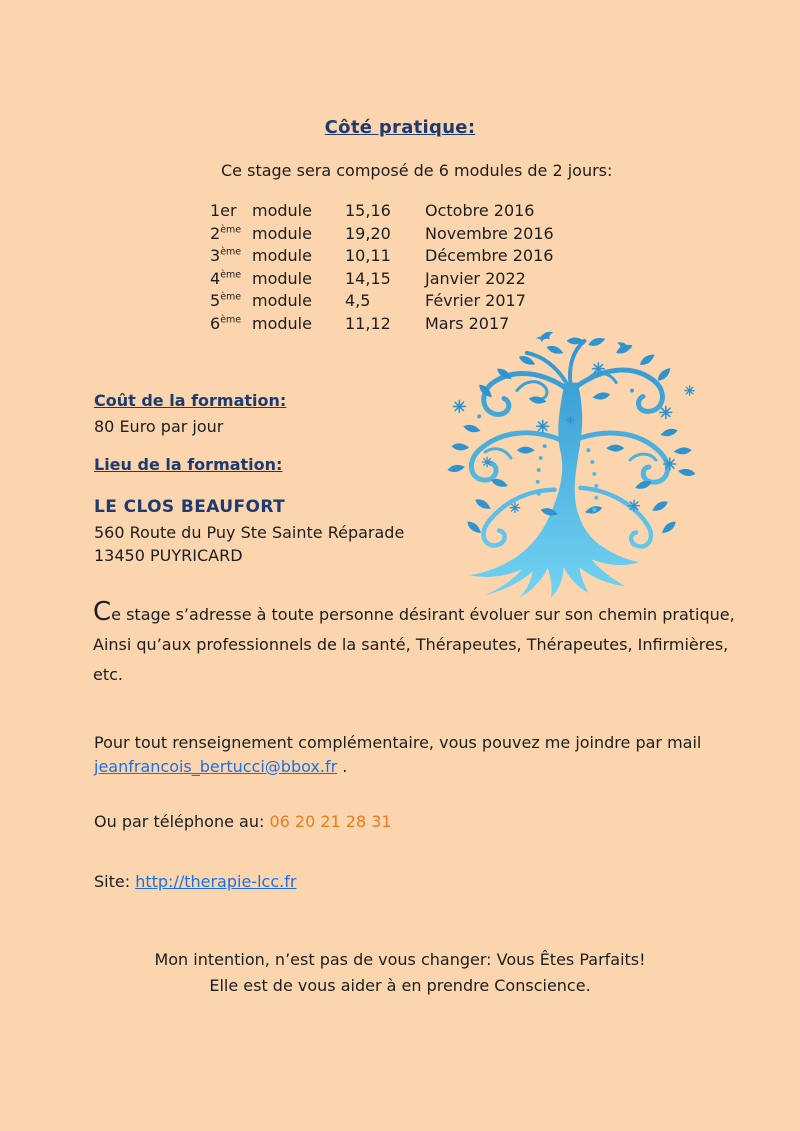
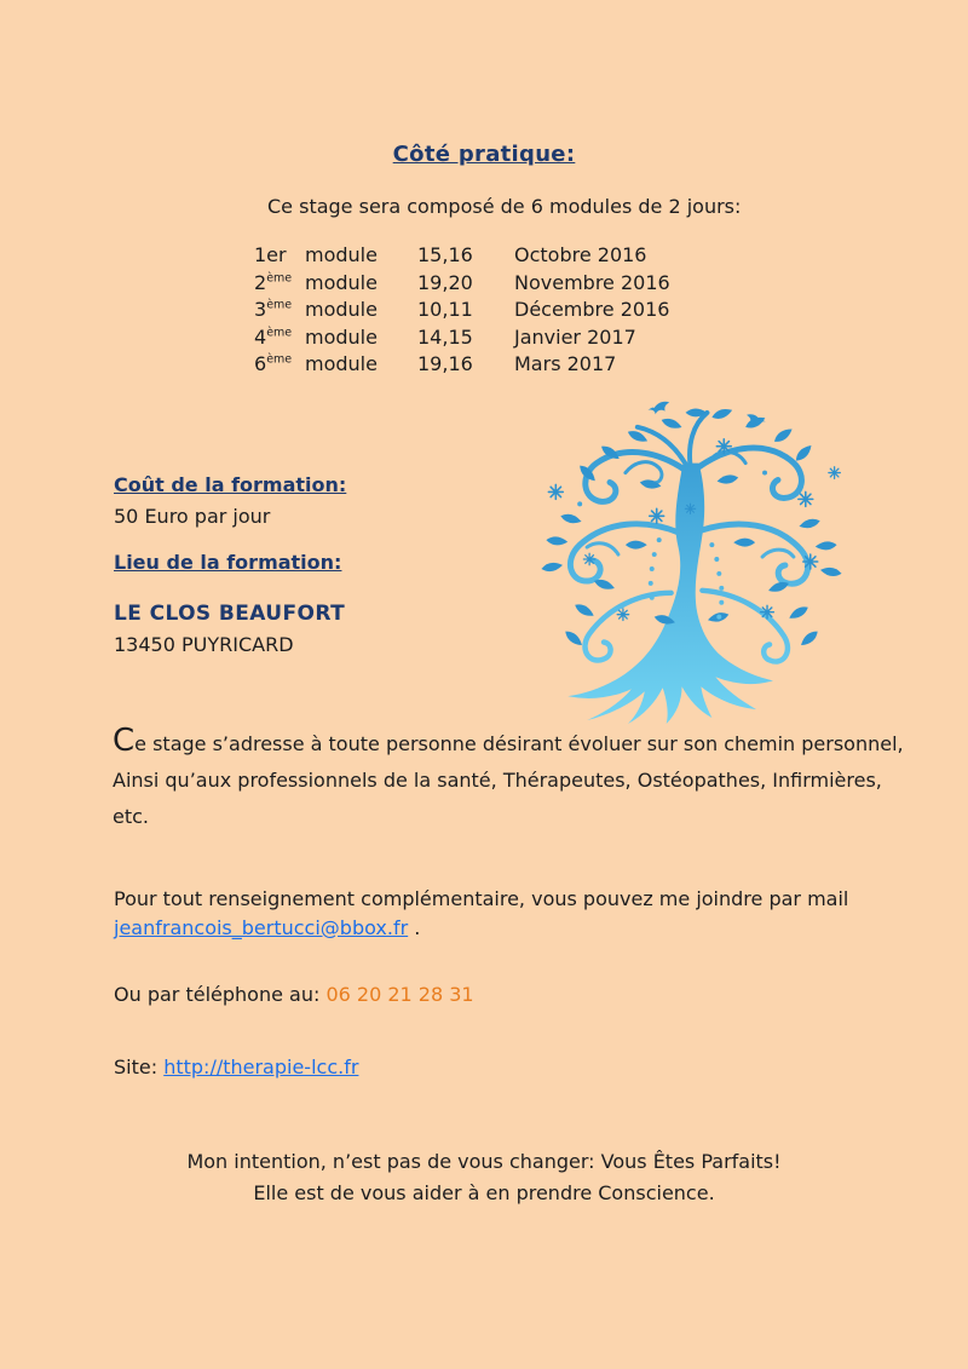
  Côté pratique:
  Ce stage sera composé de 6 modules de 2 jours:
  1er module
  15,16
  Octobre 2016
  2ème module
  19,20
  Novembre 2016
  3ème module
  10,11
  Décembre 2016
  4ème module
  14,15
- Janvier 2022
+ Janvier 2017
- 5ème module
- 4,5
- Février 2017
  6ème module
- 11,12
+ 19,16
  Mars 2017
  Coût de la formation:
- 80 Euro par jour
+ 50 Euro par jour
  Lieu de la formation:
  LE CLOS BEAUFORT
- 560 Route du Puy Ste Sainte Réparade
  13450 PUYRICARD
- Ce stage s’adresse à toute personne désirant évoluer sur son chemin pratique,
+ Ce stage s’adresse à toute personne désirant évoluer sur son chemin personnel,
- Ainsi qu’aux professionnels de la santé, Thérapeutes, Thérapeutes, Infirmières,
+ Ainsi qu’aux professionnels de la santé, Thérapeutes, Ostéopathes, Infirmières,
  etc.
  Pour tout renseignement complémentaire, vous pouvez me joindre par mail
  jeanfrancois_bertucci@bbox.fr .
  Ou par téléphone au: 06 20 21 28 31
  Site: http://therapie-lcc.fr
  Mon intention, n’est pas de vous changer: Vous Êtes Parfaits!
  Elle est de vous aider à en prendre Conscience.
